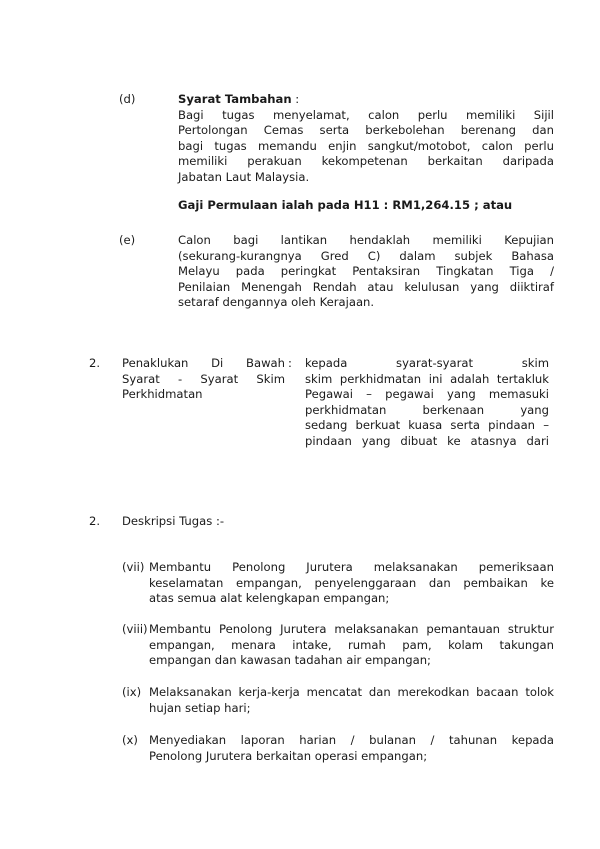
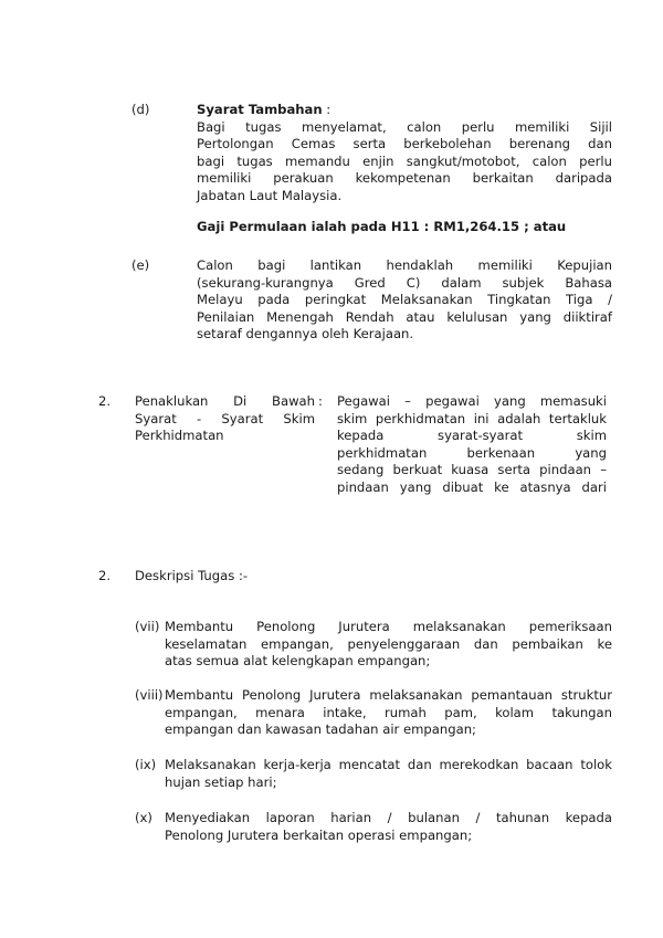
  (d)
  Syarat Tambahan :
  Bagi tugas menyelamat, calon perlu memiliki Sijil
  Pertolongan Cemas serta berkebolehan berenang dan
  bagi tugas memandu enjin sangkut/motobot, calon perlu
  memiliki perakuan kekompetenan berkaitan daripada
  Jabatan Laut Malaysia.
  Gaji Permulaan ialah pada H11 : RM1,264.15 ; atau
  (e)
  Calon bagi lantikan hendaklah memiliki Kepujian
  (sekurang-kurangnya Gred C) dalam subjek Bahasa
- Melayu pada peringkat Pentaksiran Tingkatan Tiga /
+ Melayu pada peringkat Melaksanakan Tingkatan Tiga /
  Penilaian Menengah Rendah atau kelulusan yang diiktiraf
  setaraf dengannya oleh Kerajaan.
  2.
  Penaklukan Di Bawah
  Syarat - Syarat Skim
  Perkhidmatan
  :
- kepada syarat-syarat skim
+ Pegawai – pegawai yang memasuki
  skim perkhidmatan ini adalah tertakluk
- Pegawai – pegawai yang memasuki
+ kepada syarat-syarat skim
  perkhidmatan berkenaan yang
  sedang berkuat kuasa serta pindaan –
  pindaan yang dibuat ke atasnya dari
  2.
  Deskripsi Tugas :-
  (vii)
  Membantu Penolong Jurutera melaksanakan pemeriksaan
  keselamatan empangan, penyelenggaraan dan pembaikan ke
  atas semua alat kelengkapan empangan;
  (viii)
  Membantu Penolong Jurutera melaksanakan pemantauan struktur
  empangan, menara intake, rumah pam, kolam takungan
  empangan dan kawasan tadahan air empangan;
  (ix)
  Melaksanakan kerja-kerja mencatat dan merekodkan bacaan tolok
  hujan setiap hari;
  (x)
  Menyediakan laporan harian / bulanan / tahunan kepada
  Penolong Jurutera berkaitan operasi empangan;
